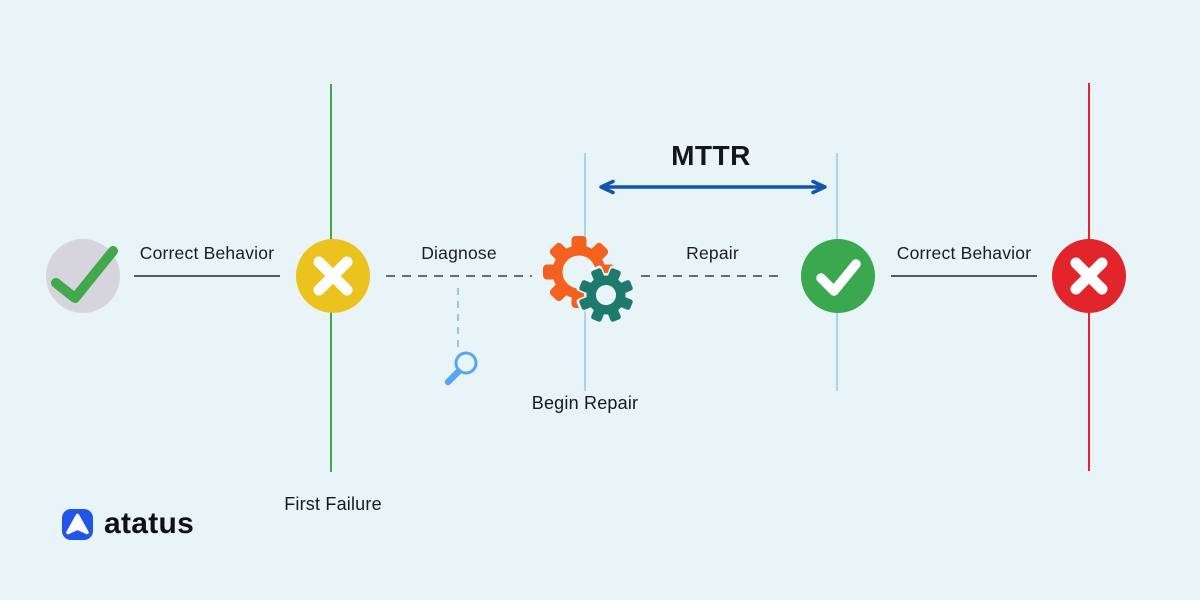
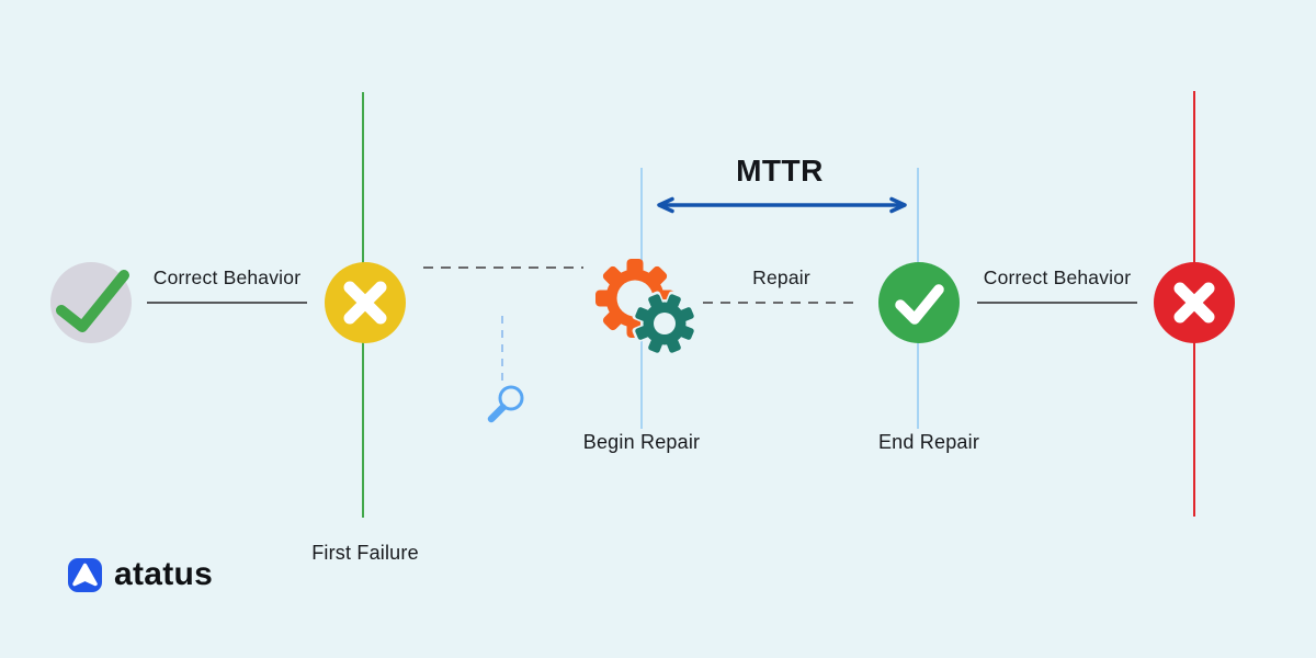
  MTTR
  Correct Behavior
- Diagnose
  Repair
  Correct Behavior
  Begin Repair
+ End Repair
  First Failure
  atatus
